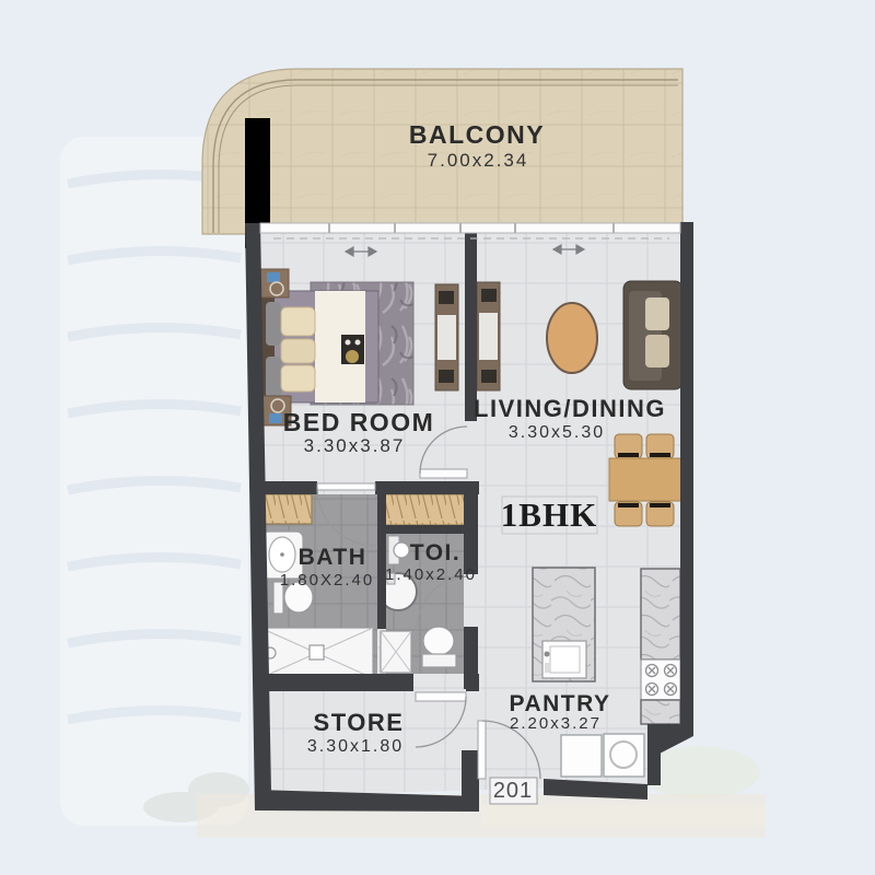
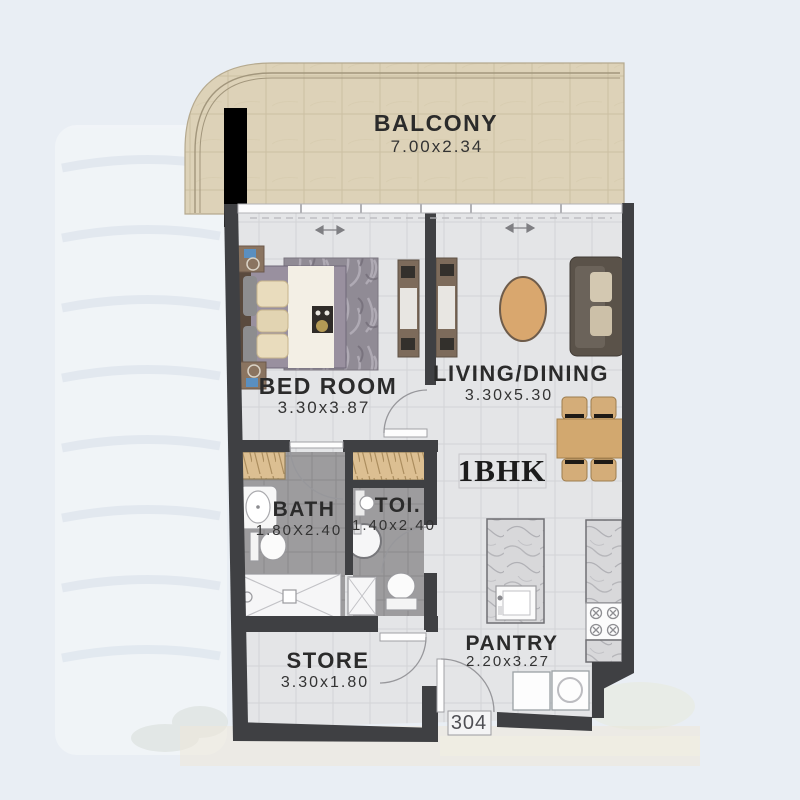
  BALCONY
  7.00x2.34
  BED ROOM
  3.30x3.87
  LIVING/DINING
  3.30x5.30
  BATH
  1.80X2.40
  TOI.
  1.40x2.40
  STORE
  3.30x1.80
  PANTRY
  2.20x3.27
  1BHK
- 201
+ 304
